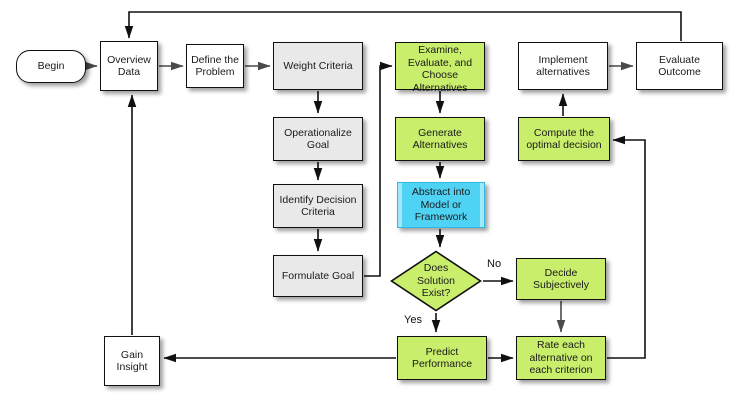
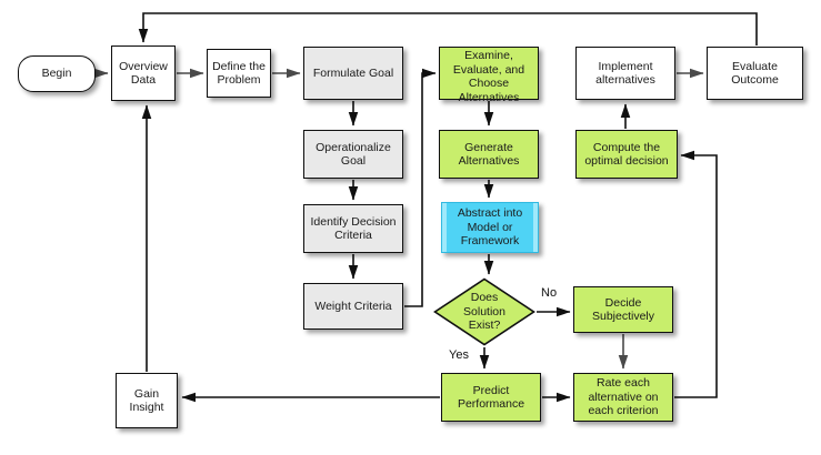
  Begin
  Overview
  Data
  Define the
  Problem
- Weight Criteria
+ Formulate Goal
  Examine,
  Evaluate, and
  Choose
  Alternatives
  Implement
  alternatives
  Evaluate
  Outcome
  Operationalize
  Goal
  Generate
  Alternatives
  Compute the
  optimal decision
  Identify Decision
  Criteria
  Abstract into
  Model or
  Framework
- Formulate Goal
+ Weight Criteria
  Decide
  Subjectively
  Gain
  Insight
  Predict
  Performance
  Rate each
  alternative on
  each criterion
  Does
  Solution
  Exist?
  No
  Yes
